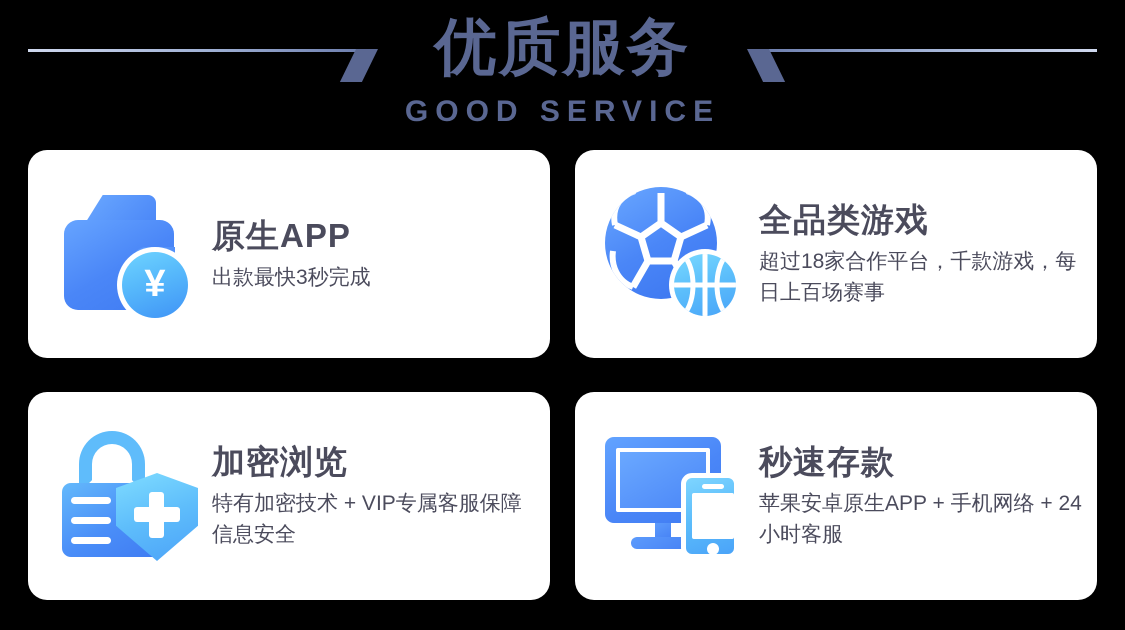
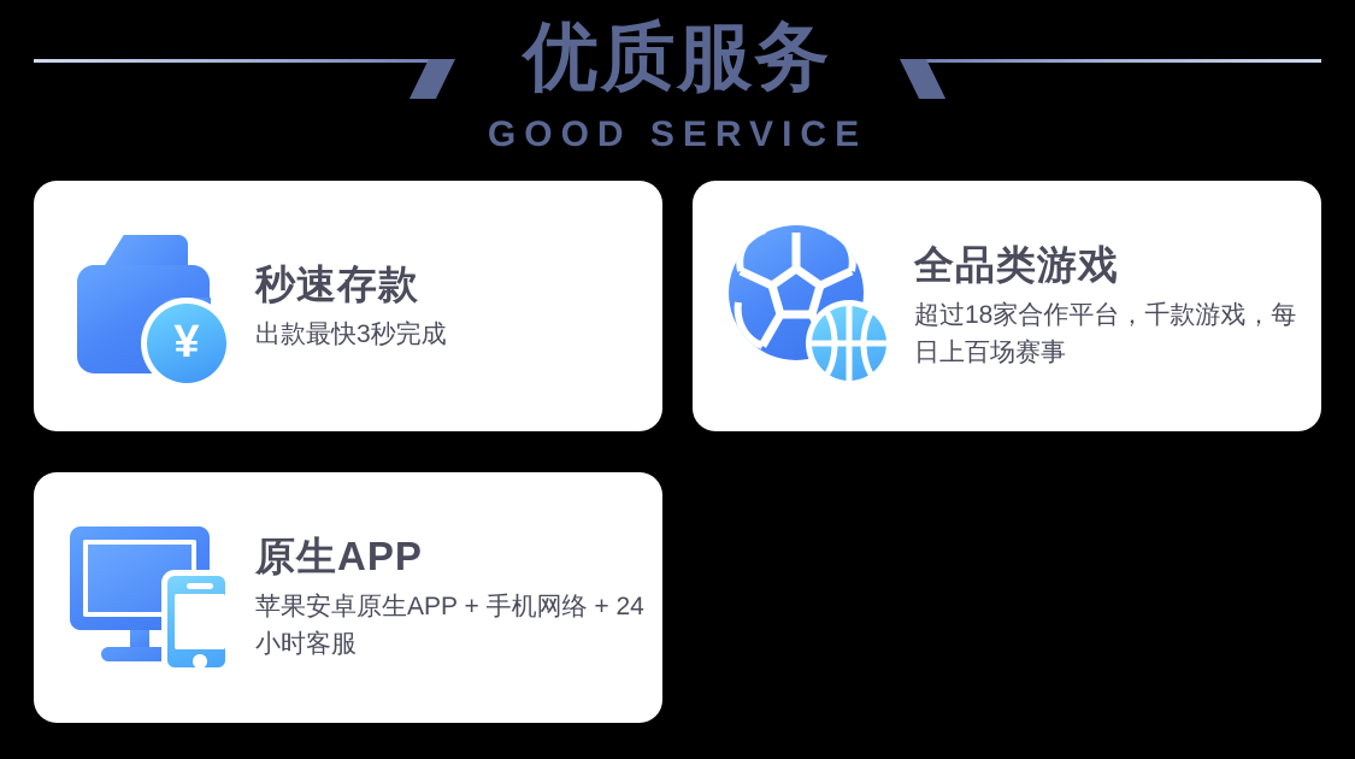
  优质服务
  GOOD SERVICE
  ¥
- 原生APP
+ 秒速存款
  出款最快3秒完成
  全品类游戏
  超过18家合作平台，千款游戏，每日上百场赛事
- 加密浏览
- 特有加密技术 + VIP专属客服保障信息安全
- 秒速存款
+ 原生APP
  苹果安卓原生APP + 手机网络 + 24小时客服
